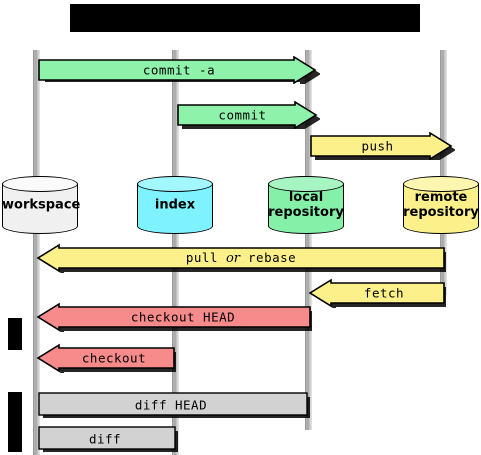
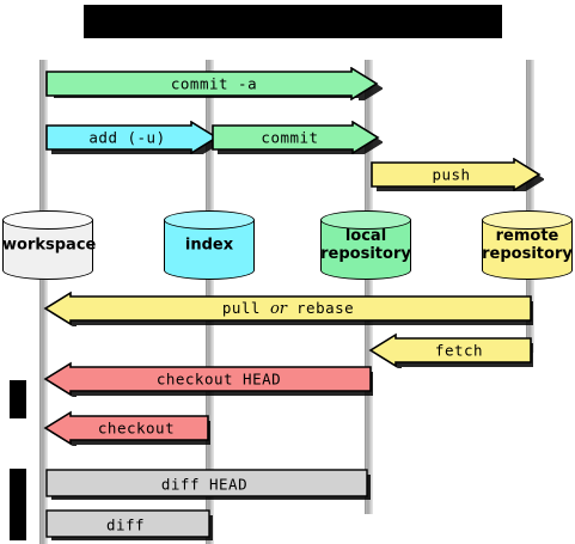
  workspace
  index
  local
  repository
  remote
  repository
  commit -a
+ add (-u)
  commit
  push
  pull or rebase
  fetch
  checkout HEAD
  checkout
  diff HEAD
  diff
